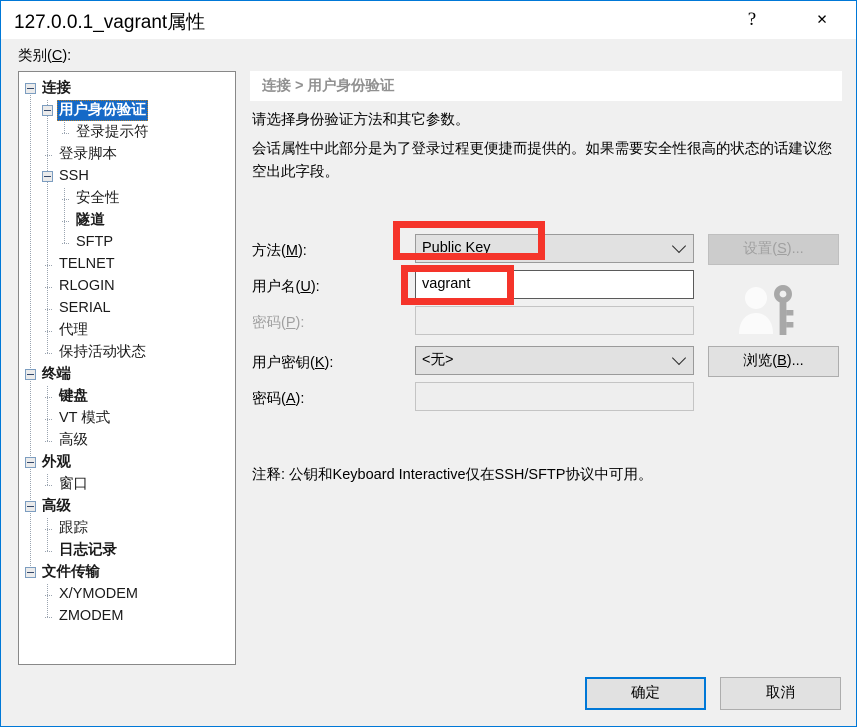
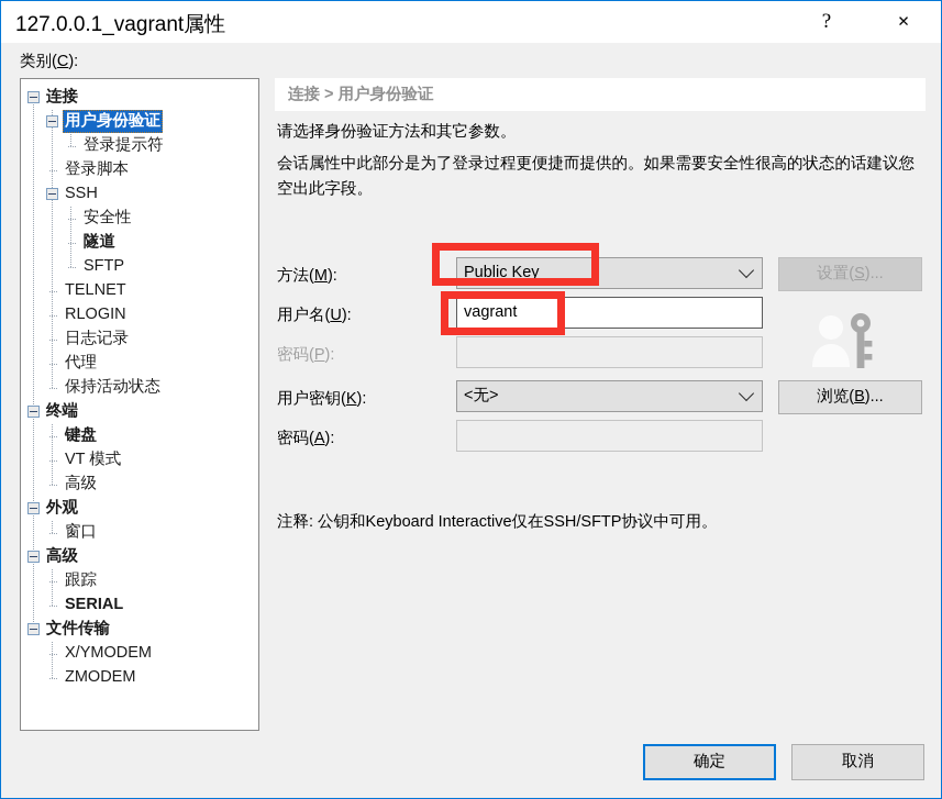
  127.0.0.1_vagrant属性
  ?
  ✕
  类别(C):
  连接
  用户身份验证
  登录提示符
  登录脚本
  SSH
  安全性
  隧道
  SFTP
  TELNET
  RLOGIN
- SERIAL
+ 日志记录
  代理
  保持活动状态
  终端
  键盘
  VT 模式
  高级
  外观
  窗口
  高级
  跟踪
- 日志记录
+ SERIAL
  文件传输
  X/YMODEM
  ZMODEM
  连接 > 用户身份验证
  请选择身份验证方法和其它参数。
  会话属性中此部分是为了登录过程更便捷而提供的。如果需要安全性很高的状态的话建议您空出此字段。
  方法(M):
  Public Key
  设置(S)...
  用户名(U):
  vagrant
  密码(P):
  用户密钥(K):
  <无>
  浏览(B)...
  密码(A):
  注释: 公钥和Keyboard Interactive仅在SSH/SFTP协议中可用。
  确定
  取消
